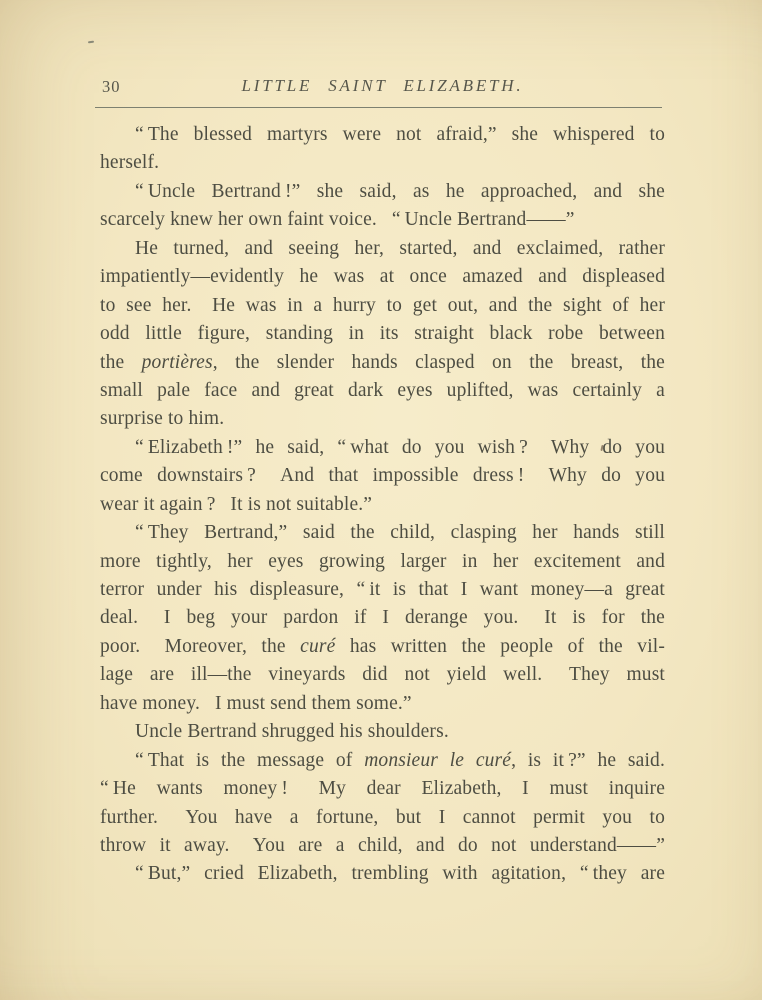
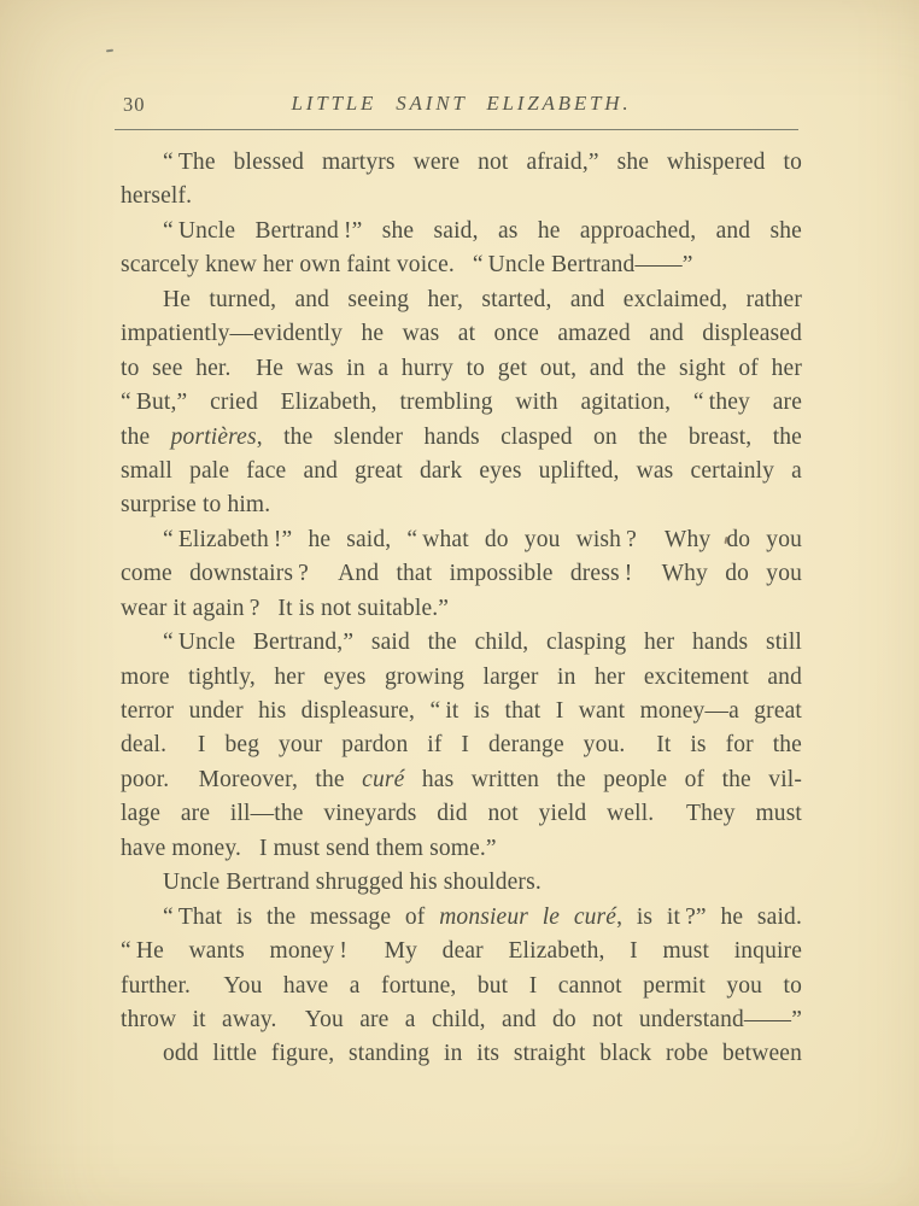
  30
  LITTLE SAINT ELIZABETH.
  “ The blessed martyrs were not afraid,” she whispered to
  herself.
  “ Uncle Bertrand !” she said, as he approached, and she
  scarcely knew her own faint voice. “ Uncle Bertrand——”
  He turned, and seeing her, started, and exclaimed, rather
  impatiently—evidently he was at once amazed and displeased
  to see her. He was in a hurry to get out, and the sight of her
- odd little figure, standing in its straight black robe between
+ “ But,” cried Elizabeth, trembling with agitation, “ they are
  the portières, the slender hands clasped on the breast, the
  small pale face and great dark eyes uplifted, was certainly a
  surprise to him.
  “ Elizabeth !” he said, “ what do you wish ? Why do you
  come downstairs ? And that impossible dress ! Why do you
  wear it again ? It is not suitable.”
- “ They Bertrand,” said the child, clasping her hands still
+ “ Uncle Bertrand,” said the child, clasping her hands still
  more tightly, her eyes growing larger in her excitement and
  terror under his displeasure, “ it is that I want money—a great
  deal. I beg your pardon if I derange you. It is for the
  poor. Moreover, the curé has written the people of the vil-
  lage are ill—the vineyards did not yield well. They must
  have money. I must send them some.”
  Uncle Bertrand shrugged his shoulders.
  “ That is the message of monsieur le curé, is it ?” he said.
  “ He wants money ! My dear Elizabeth, I must inquire
  further. You have a fortune, but I cannot permit you to
  throw it away. You are a child, and do not understand——”
- “ But,” cried Elizabeth, trembling with agitation, “ they are
+ odd little figure, standing in its straight black robe between
